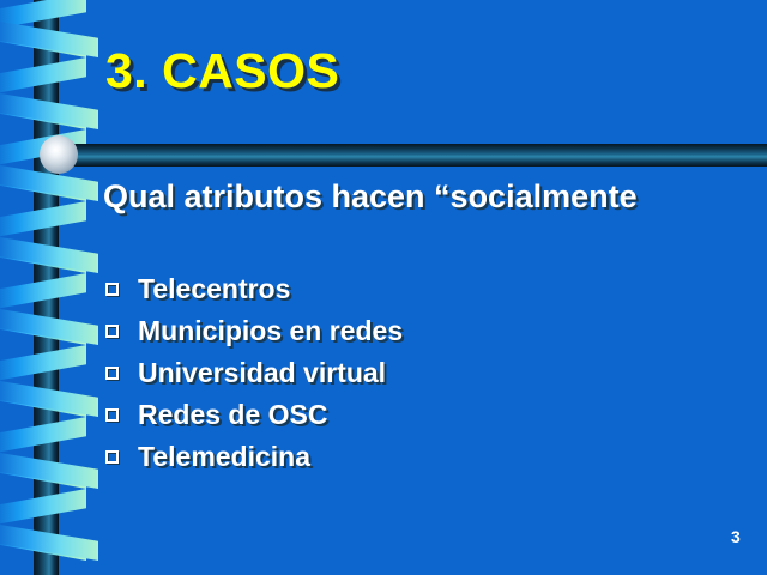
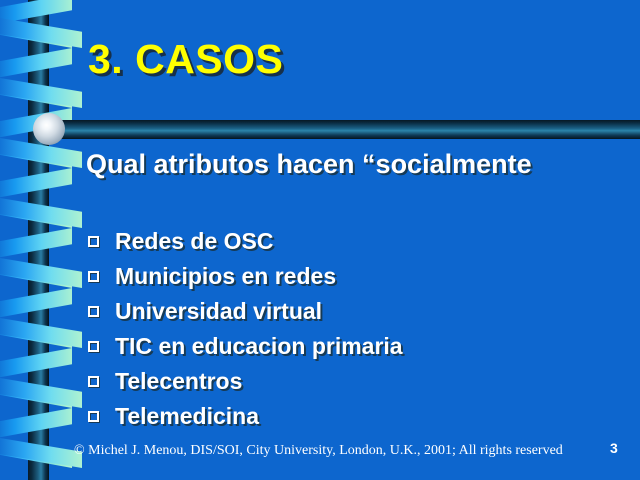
  3. CASOS
  Qual atributos hacen “socialmente
- Telecentros
+ Redes de OSC
  Municipios en redes
  Universidad virtual
+ TIC en educacion primaria
- Redes de OSC
+ Telecentros
  Telemedicina
+ © Michel J. Menou, DIS/SOI, City University, London, U.K., 2001; All rights reserved
  3
